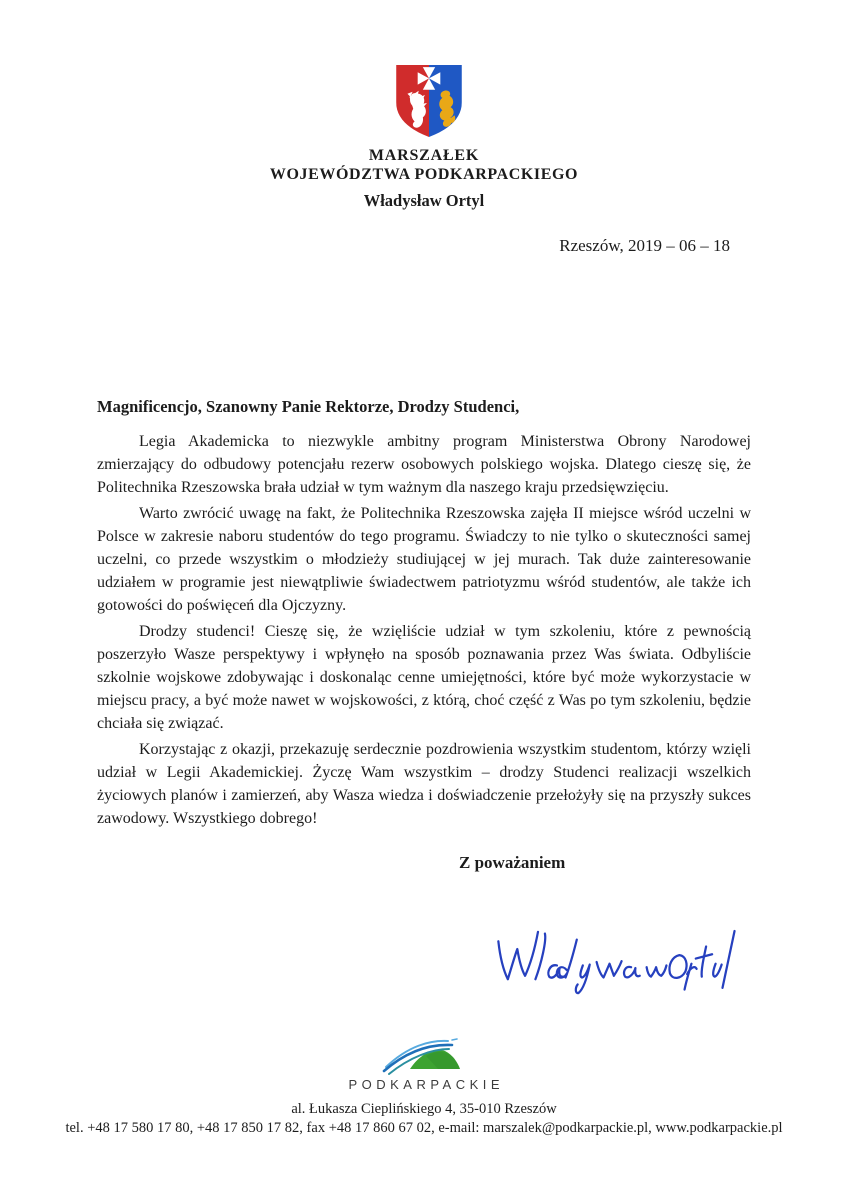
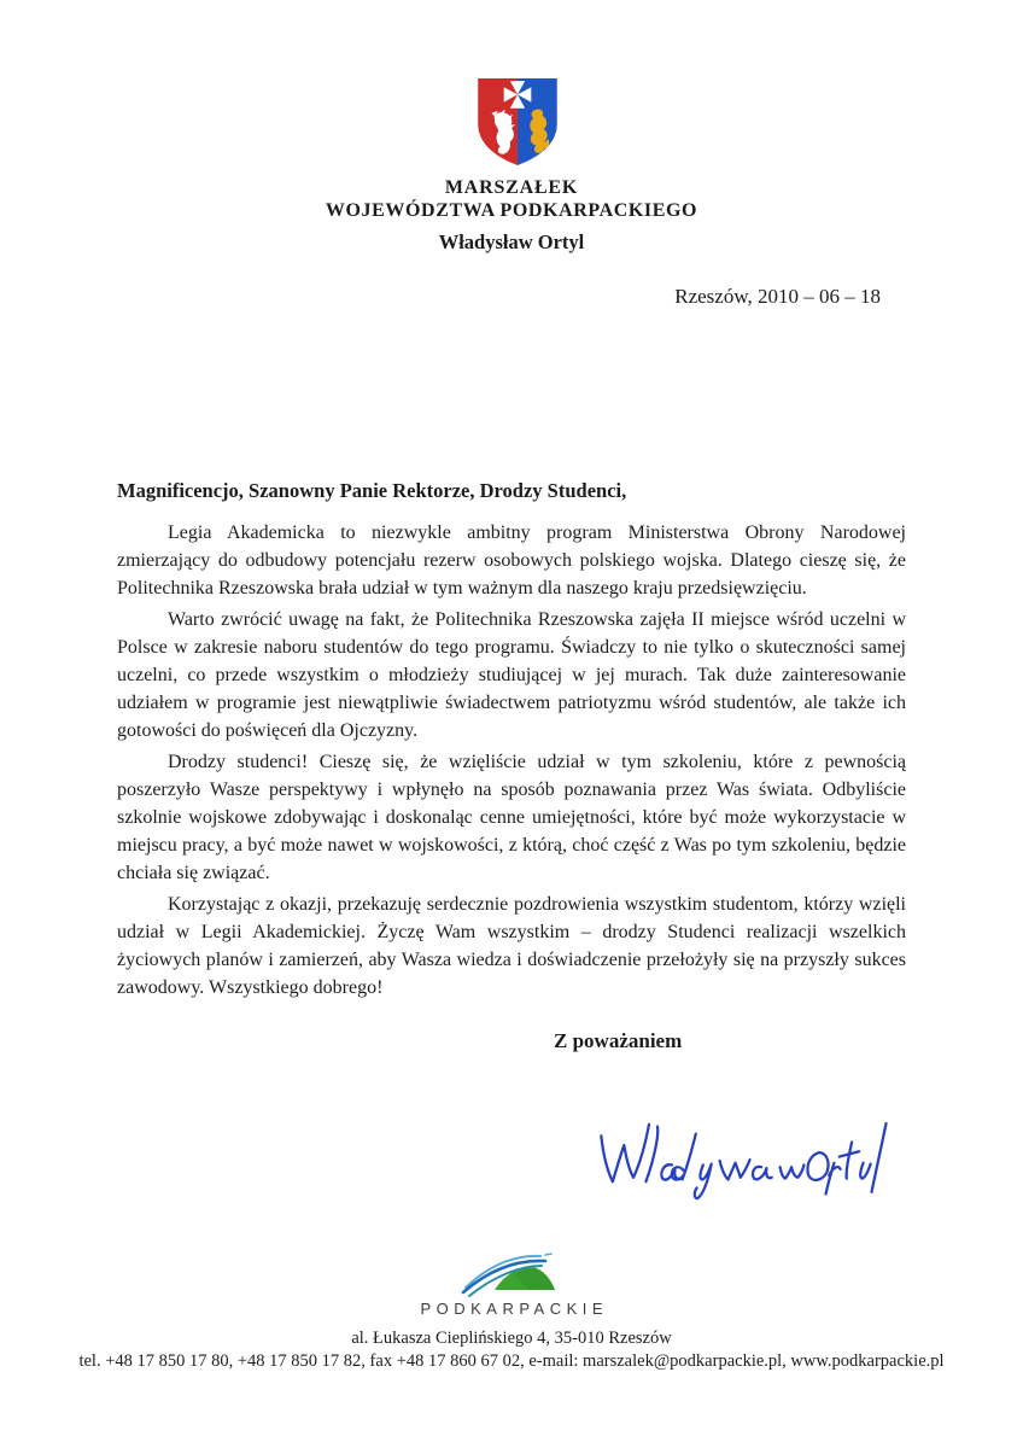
  MARSZAŁEK
  WOJEWÓDZTWA PODKARPACKIEGO
  Władysław Ortyl
- Rzeszów, 2019 – 06 – 18
+ Rzeszów, 2010 – 06 – 18
  Magnificencjo, Szanowny Panie Rektorze, Drodzy Studenci,
  Legia Akademicka to niezwykle ambitny program Ministerstwa Obrony Narodowej zmierzający do odbudowy potencjału rezerw osobowych polskiego wojska. Dlatego cieszę się, że Politechnika Rzeszowska brała udział w tym ważnym dla naszego kraju przedsięwzięciu.
  Warto zwrócić uwagę na fakt, że Politechnika Rzeszowska zajęła II miejsce wśród uczelni w Polsce w zakresie naboru studentów do tego programu. Świadczy to nie tylko o skuteczności samej uczelni, co przede wszystkim o młodzieży studiującej w jej murach. Tak duże zainteresowanie udziałem w programie jest niewątpliwie świadectwem patriotyzmu wśród studentów, ale także ich gotowości do poświęceń dla Ojczyzny.
  Drodzy studenci! Cieszę się, że wzięliście udział w tym szkoleniu, które z pewnością poszerzyło Wasze perspektywy i wpłynęło na sposób poznawania przez Was świata. Odbyliście szkolnie wojskowe zdobywając i doskonaląc cenne umiejętności, które być może wykorzystacie w miejscu pracy, a być może nawet w wojskowości, z którą, choć część z Was po tym szkoleniu, będzie chciała się związać.
  Korzystając z okazji, przekazuję serdecznie pozdrowienia wszystkim studentom, którzy wzięli udział w Legii Akademickiej. Życzę Wam wszystkim – drodzy Studenci realizacji wszelkich życiowych planów i zamierzeń, aby Wasza wiedza i doświadczenie przełożyły się na przyszły sukces zawodowy. Wszystkiego dobrego!
  Z poważaniem
  PODKARPACKIE
  al. Łukasza Cieplińskiego 4, 35-010 Rzeszów
- tel. +48 17 580 17 80, +48 17 850 17 82, fax +48 17 860 67 02, e-mail: marszalek@podkarpackie.pl, www.podkarpackie.pl
+ tel. +48 17 850 17 80, +48 17 850 17 82, fax +48 17 860 67 02, e-mail: marszalek@podkarpackie.pl, www.podkarpackie.pl
